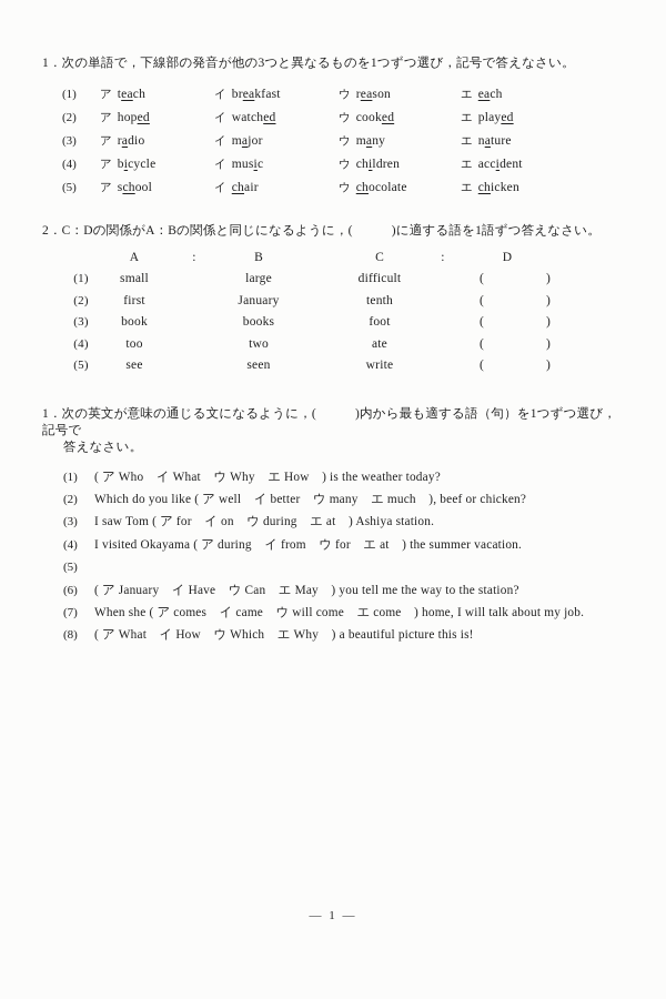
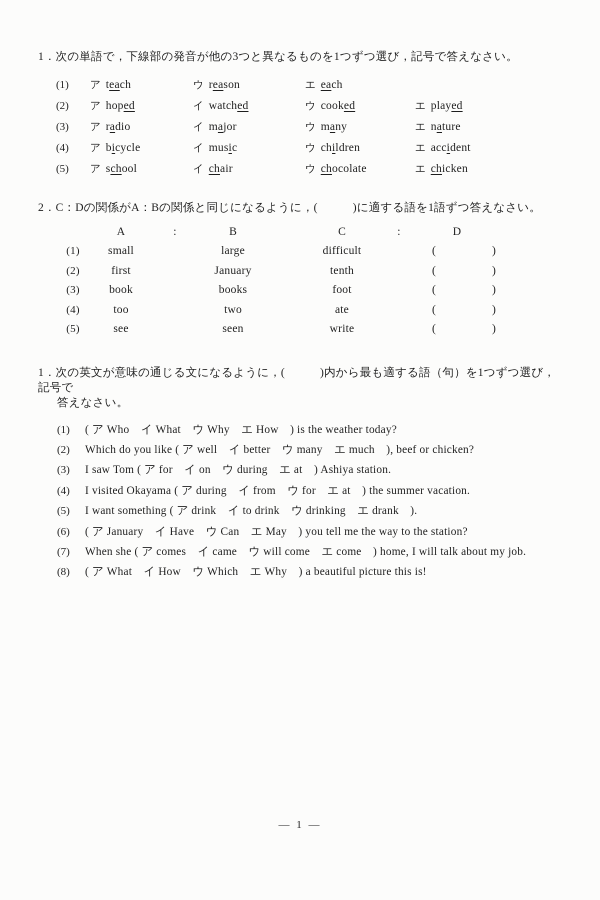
  1．次の単語で，下線部の発音が他の3つと異なるものを1つずつ選び，記号で答えなさい。
  (1)
  ア teach
- イ breakfast
  ウ reason
  エ each
  (2)
  ア hoped
  イ watched
  ウ cooked
  エ played
  (3)
  ア radio
  イ major
  ウ many
  エ nature
  (4)
  ア bicycle
  イ music
  ウ children
  エ accident
  (5)
  ア school
  イ chair
  ウ chocolate
  エ chicken
  2．C：Dの関係がA：Bの関係と同じになるように，( )に適する語を1語ずつ答えなさい。
  A
  :
  B
  C
  :
  D
  (1)
  small
  large
  difficult
  (
  )
  (2)
  first
  January
  tenth
  (
  )
  (3)
  book
  books
  foot
  (
  )
  (4)
  too
  two
  ate
  (
  )
  (5)
  see
  seen
  write
  (
  )
  1．次の英文が意味の通じる文になるように，( )内から最も適する語（句）を1つずつ選び，記号で
  答えなさい。
  (1)
  ( ア Who イ What ウ Why エ How ) is the weather today?
  (2)
  Which do you like ( ア well イ better ウ many エ much ), beef or chicken?
  (3)
  I saw Tom ( ア for イ on ウ during エ at ) Ashiya station.
  (4)
  I visited Okayama ( ア during イ from ウ for エ at ) the summer vacation.
  (5)
+ I want something ( ア drink イ to drink ウ drinking エ drank ).
  (6)
  ( ア January イ Have ウ Can エ May ) you tell me the way to the station?
  (7)
  When she ( ア comes イ came ウ will come エ come ) home, I will talk about my job.
  (8)
  ( ア What イ How ウ Which エ Why ) a beautiful picture this is!
  — 1 —
